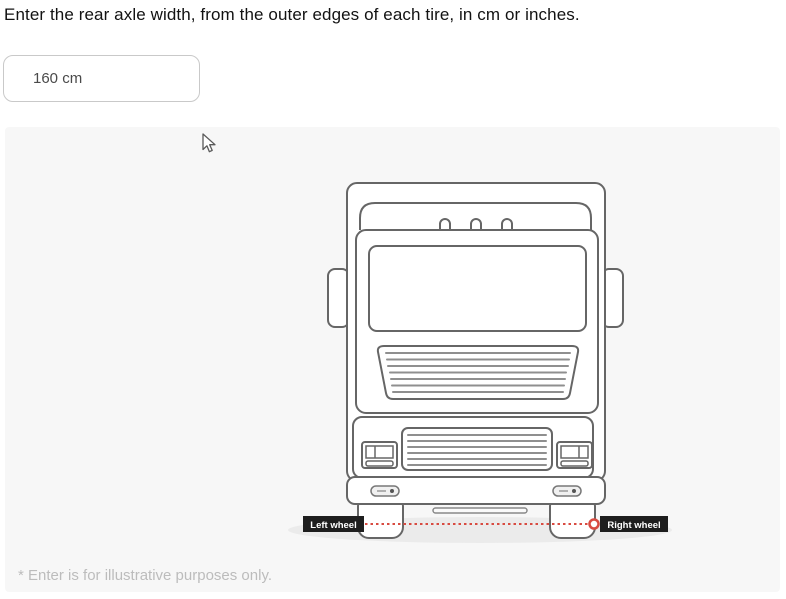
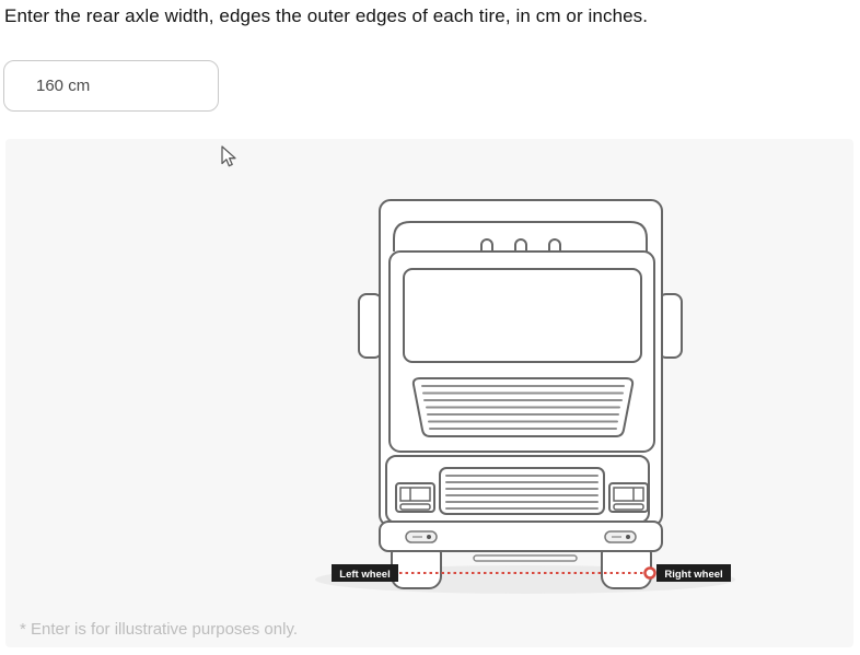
- Enter the rear axle width, from the outer edges of each tire, in cm or inches.
+ Enter the rear axle width, edges the outer edges of each tire, in cm or inches.
  160 cm
  Left wheel
  Right wheel
  * Enter is for illustrative purposes only.
